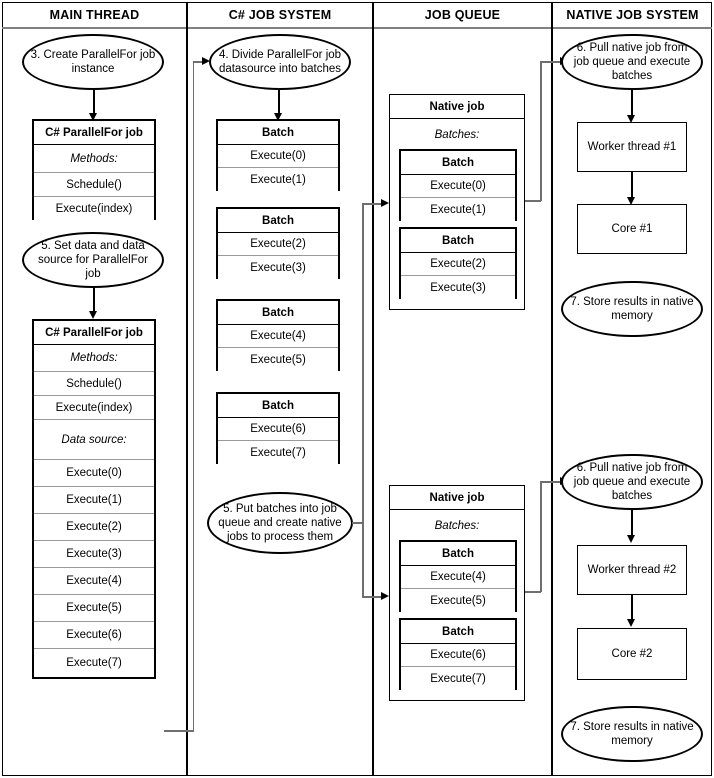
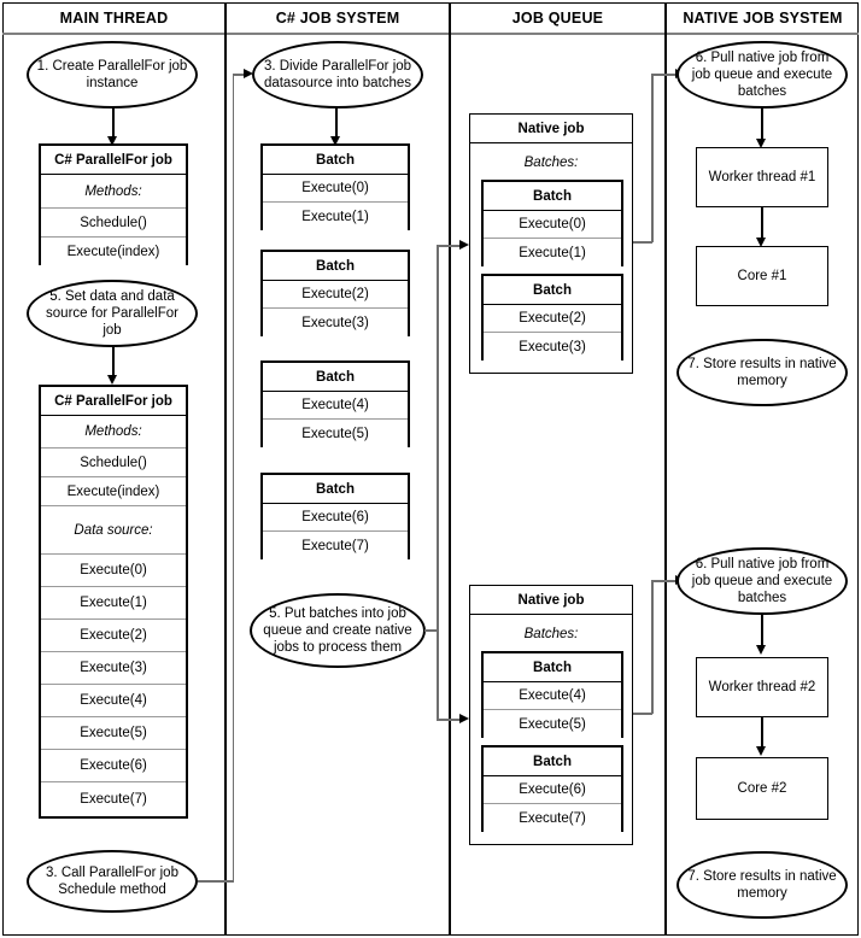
  MAIN THREAD
  C# JOB SYSTEM
  JOB QUEUE
  NATIVE JOB SYSTEM
- 3. Create ParallelFor job instance
+ 1. Create ParallelFor job instance
  C# ParallelFor job
  Methods:
  Schedule()
  Execute(index)
  5. Set data and data source for ParallelFor job
  C# ParallelFor job
  Methods:
  Schedule()
  Execute(index)
  Data source:
  Execute(0)
  Execute(1)
  Execute(2)
  Execute(3)
  Execute(4)
  Execute(5)
  Execute(6)
  Execute(7)
+ 3. Call ParallelFor job Schedule method
- 4. Divide ParallelFor job datasource into batches
+ 3. Divide ParallelFor job datasource into batches
  Batch
  Execute(0)
  Execute(1)
  Batch
  Execute(2)
  Execute(3)
  Batch
  Execute(4)
  Execute(5)
  Batch
  Execute(6)
  Execute(7)
  5. Put batches into job queue and create native jobs to process them
  Native job
  Batches:
  Batch
  Execute(0)
  Execute(1)
  Batch
  Execute(2)
  Execute(3)
  Native job
  Batches:
  Batch
  Execute(4)
  Execute(5)
  Batch
  Execute(6)
  Execute(7)
  6. Pull native job from job queue and execute batches
  Worker thread #1
  Core #1
  7. Store results in native memory
  6. Pull native job from job queue and execute batches
  Worker thread #2
  Core #2
  7. Store results in native memory
